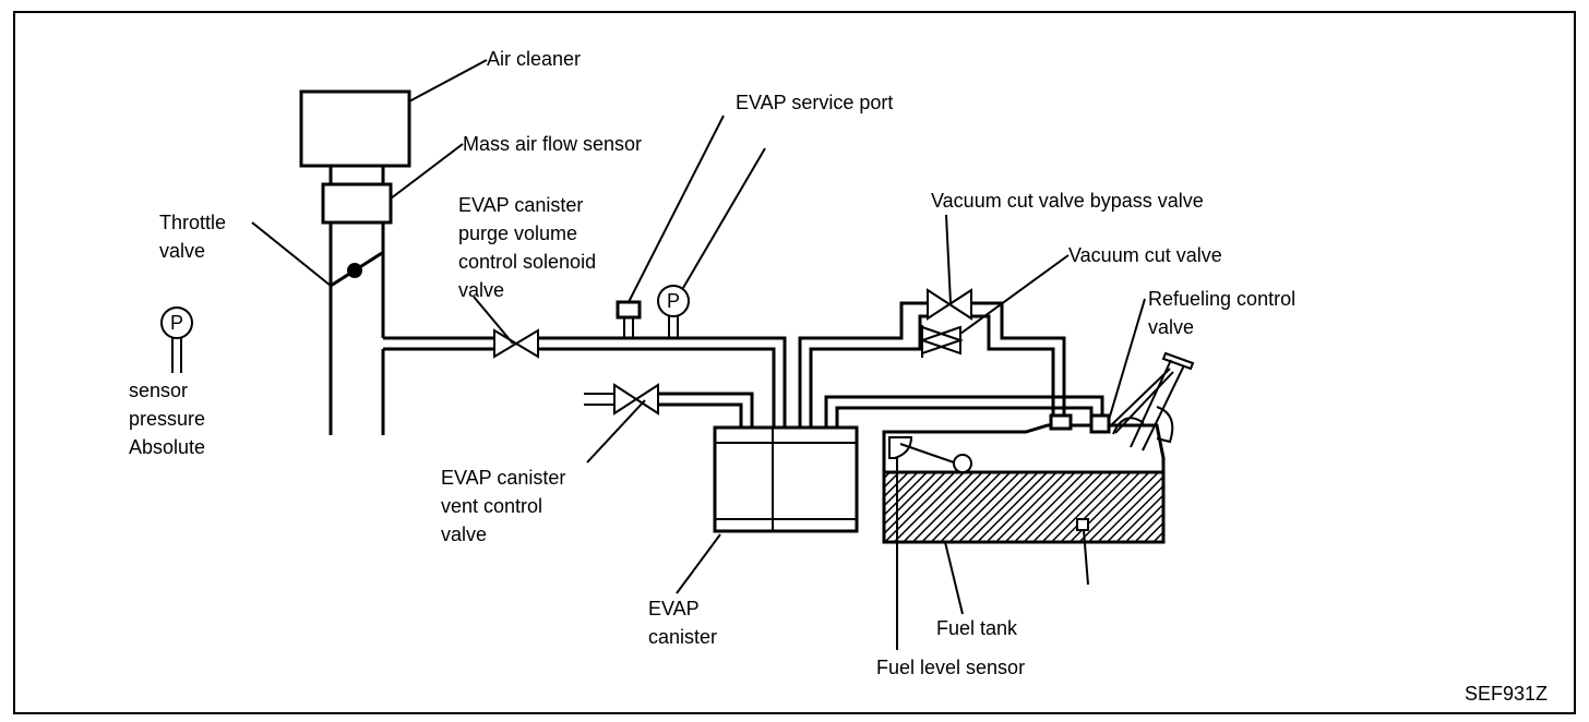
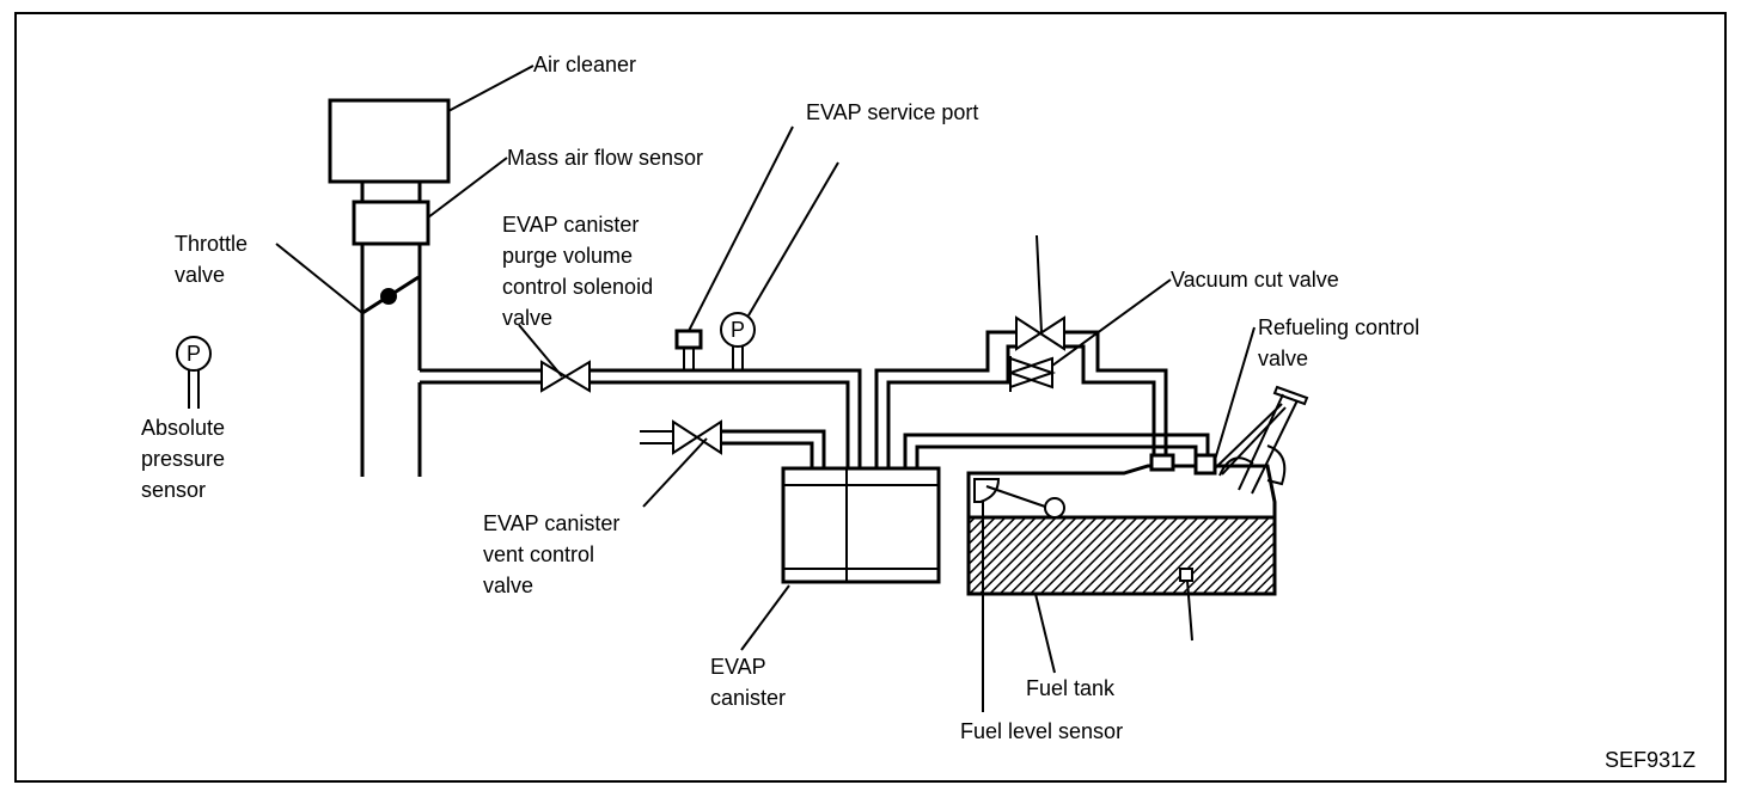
  P
  P
  Air cleaner
  Mass air flow sensor
  Throttle
  valve
- sensor
+ Absolute
  pressure
- Absolute
+ sensor
  EVAP canister
  purge volume
  control solenoid
  valve
  EVAP service port
- Vacuum cut valve bypass valve
  Vacuum cut valve
  Refueling control
  valve
  EVAP canister
  vent control
  valve
  EVAP
  canister
  Fuel tank
  Fuel level sensor
  SEF931Z
